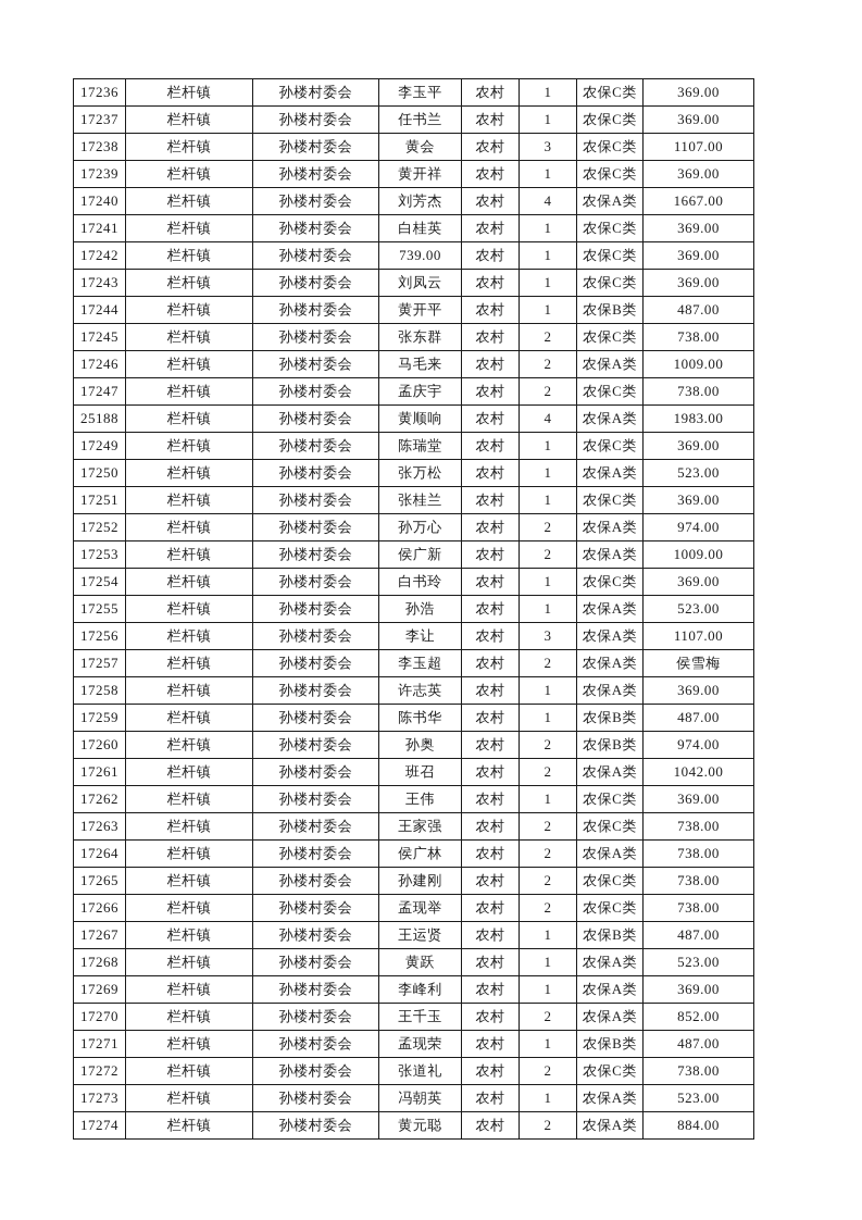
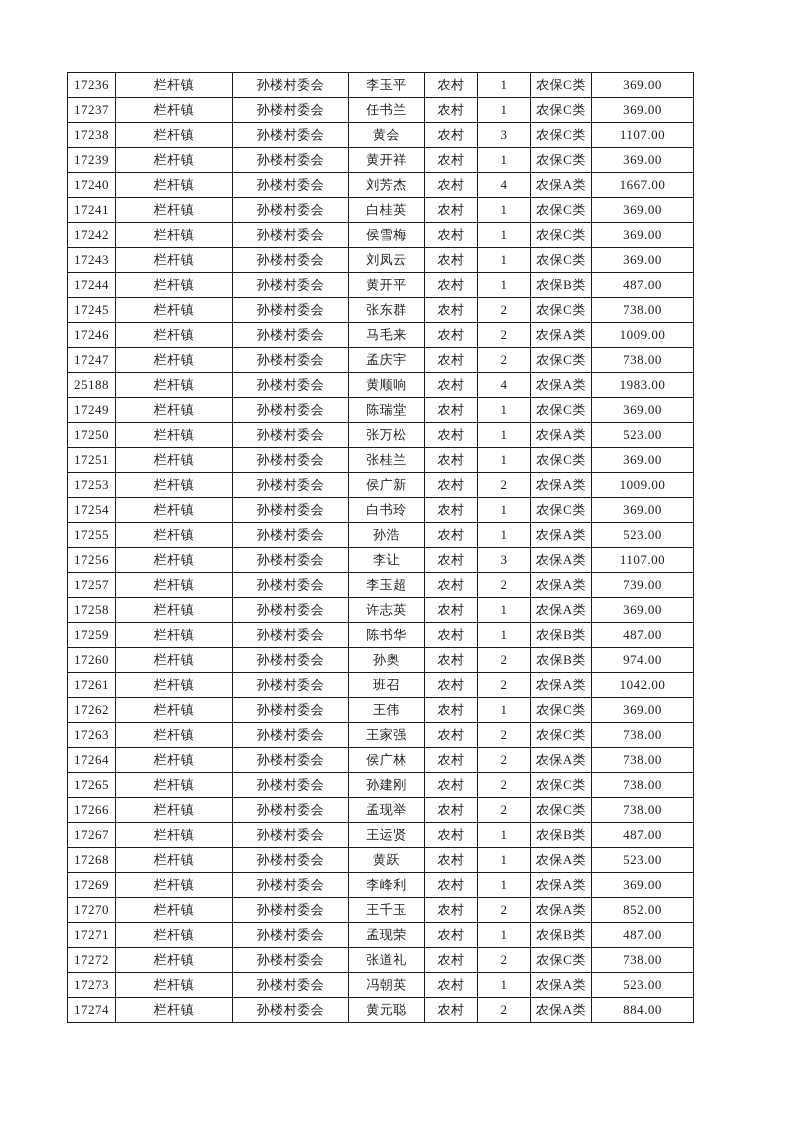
  17236	栏杆镇	孙楼村委会	李玉平	农村	1	农保C类	369.00
  17237	栏杆镇	孙楼村委会	任书兰	农村	1	农保C类	369.00
  17238	栏杆镇	孙楼村委会	黄会	农村	3	农保C类	1107.00
  17239	栏杆镇	孙楼村委会	黄开祥	农村	1	农保C类	369.00
  17240	栏杆镇	孙楼村委会	刘芳杰	农村	4	农保A类	1667.00
  17241	栏杆镇	孙楼村委会	白桂英	农村	1	农保C类	369.00
- 17242	栏杆镇	孙楼村委会	739.00	农村	1	农保C类	369.00
+ 17242	栏杆镇	孙楼村委会	侯雪梅	农村	1	农保C类	369.00
  17243	栏杆镇	孙楼村委会	刘凤云	农村	1	农保C类	369.00
  17244	栏杆镇	孙楼村委会	黄开平	农村	1	农保B类	487.00
  17245	栏杆镇	孙楼村委会	张东群	农村	2	农保C类	738.00
  17246	栏杆镇	孙楼村委会	马毛来	农村	2	农保A类	1009.00
  17247	栏杆镇	孙楼村委会	孟庆宇	农村	2	农保C类	738.00
  25188	栏杆镇	孙楼村委会	黄顺响	农村	4	农保A类	1983.00
  17249	栏杆镇	孙楼村委会	陈瑞堂	农村	1	农保C类	369.00
  17250	栏杆镇	孙楼村委会	张万松	农村	1	农保A类	523.00
  17251	栏杆镇	孙楼村委会	张桂兰	农村	1	农保C类	369.00
- 17252	栏杆镇	孙楼村委会	孙万心	农村	2	农保A类	974.00
  17253	栏杆镇	孙楼村委会	侯广新	农村	2	农保A类	1009.00
  17254	栏杆镇	孙楼村委会	白书玲	农村	1	农保C类	369.00
  17255	栏杆镇	孙楼村委会	孙浩	农村	1	农保A类	523.00
  17256	栏杆镇	孙楼村委会	李让	农村	3	农保A类	1107.00
- 17257	栏杆镇	孙楼村委会	李玉超	农村	2	农保A类	侯雪梅
+ 17257	栏杆镇	孙楼村委会	李玉超	农村	2	农保A类	739.00
  17258	栏杆镇	孙楼村委会	许志英	农村	1	农保A类	369.00
  17259	栏杆镇	孙楼村委会	陈书华	农村	1	农保B类	487.00
  17260	栏杆镇	孙楼村委会	孙奥	农村	2	农保B类	974.00
  17261	栏杆镇	孙楼村委会	班召	农村	2	农保A类	1042.00
  17262	栏杆镇	孙楼村委会	王伟	农村	1	农保C类	369.00
  17263	栏杆镇	孙楼村委会	王家强	农村	2	农保C类	738.00
  17264	栏杆镇	孙楼村委会	侯广林	农村	2	农保A类	738.00
  17265	栏杆镇	孙楼村委会	孙建刚	农村	2	农保C类	738.00
  17266	栏杆镇	孙楼村委会	孟现举	农村	2	农保C类	738.00
  17267	栏杆镇	孙楼村委会	王运贤	农村	1	农保B类	487.00
  17268	栏杆镇	孙楼村委会	黄跃	农村	1	农保A类	523.00
  17269	栏杆镇	孙楼村委会	李峰利	农村	1	农保A类	369.00
  17270	栏杆镇	孙楼村委会	王千玉	农村	2	农保A类	852.00
  17271	栏杆镇	孙楼村委会	孟现荣	农村	1	农保B类	487.00
  17272	栏杆镇	孙楼村委会	张道礼	农村	2	农保C类	738.00
  17273	栏杆镇	孙楼村委会	冯朝英	农村	1	农保A类	523.00
  17274	栏杆镇	孙楼村委会	黄元聪	农村	2	农保A类	884.00
